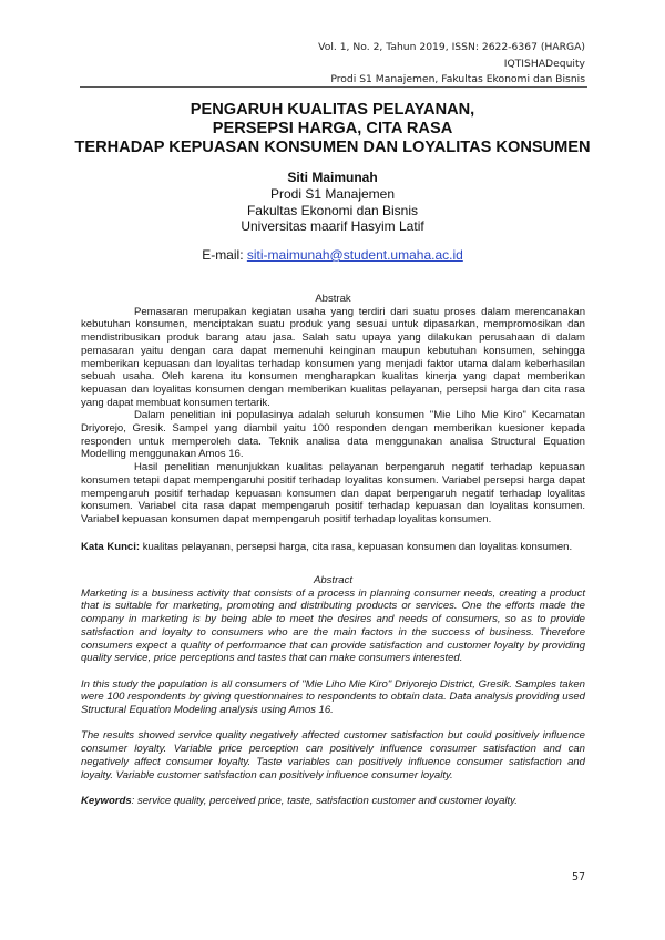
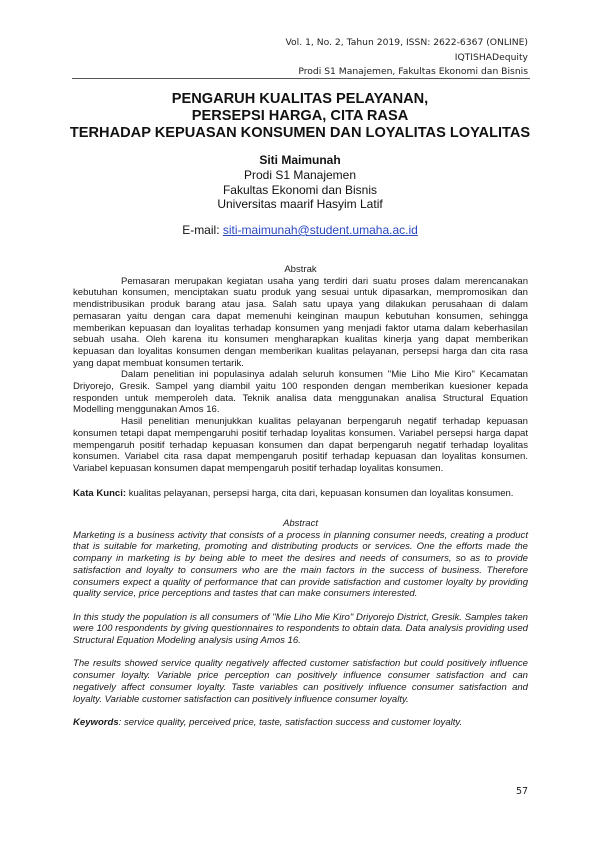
- Vol. 1, No. 2, Tahun 2019, ISSN: 2622-6367 (HARGA)
+ Vol. 1, No. 2, Tahun 2019, ISSN: 2622-6367 (ONLINE)
  IQTISHADequity
  Prodi S1 Manajemen, Fakultas Ekonomi dan Bisnis
  PENGARUH KUALITAS PELAYANAN,
  PERSEPSI HARGA, CITA RASA
- TERHADAP KEPUASAN KONSUMEN DAN LOYALITAS KONSUMEN
+ TERHADAP KEPUASAN KONSUMEN DAN LOYALITAS LOYALITAS
  Siti Maimunah
  Prodi S1 Manajemen
  Fakultas Ekonomi dan Bisnis
  Universitas maarif Hasyim Latif
  E-mail: siti-maimunah@student.umaha.ac.id
  Abstrak
  Pemasaran merupakan kegiatan usaha yang terdiri dari suatu proses dalam merencanakan kebutuhan konsumen, menciptakan suatu produk yang sesuai untuk dipasarkan, mempromosikan dan mendistribusikan produk barang atau jasa. Salah satu upaya yang dilakukan perusahaan di dalam pemasaran yaitu dengan cara dapat memenuhi keinginan maupun kebutuhan konsumen, sehingga memberikan kepuasan dan loyalitas terhadap konsumen yang menjadi faktor utama dalam keberhasilan sebuah usaha. Oleh karena itu konsumen mengharapkan kualitas kinerja yang dapat memberikan kepuasan dan loyalitas konsumen dengan memberikan kualitas pelayanan, persepsi harga dan cita rasa yang dapat membuat konsumen tertarik.
  Dalam penelitian ini populasinya adalah seluruh konsumen "Mie Liho Mie Kiro" Kecamatan Driyorejo, Gresik. Sampel yang diambil yaitu 100 responden dengan memberikan kuesioner kepada responden untuk memperoleh data. Teknik analisa data menggunakan analisa Structural Equation Modelling menggunakan Amos 16.
  Hasil penelitian menunjukkan kualitas pelayanan berpengaruh negatif terhadap kepuasan konsumen tetapi dapat mempengaruhi positif terhadap loyalitas konsumen. Variabel persepsi harga dapat mempengaruh positif terhadap kepuasan konsumen dan dapat berpengaruh negatif terhadap loyalitas konsumen. Variabel cita rasa dapat mempengaruh positif terhadap kepuasan dan loyalitas konsumen. Variabel kepuasan konsumen dapat mempengaruh positif terhadap loyalitas konsumen.
- Kata Kunci: kualitas pelayanan, persepsi harga, cita rasa, kepuasan konsumen dan loyalitas konsumen.
+ Kata Kunci: kualitas pelayanan, persepsi harga, cita dari, kepuasan konsumen dan loyalitas konsumen.
  Abstract
  Marketing is a business activity that consists of a process in planning consumer needs, creating a product that is suitable for marketing, promoting and distributing products or services. One the efforts made the company in marketing is by being able to meet the desires and needs of consumers, so as to provide satisfaction and loyalty to consumers who are the main factors in the success of business. Therefore consumers expect a quality of performance that can provide satisfaction and customer loyalty by providing quality service, price perceptions and tastes that can make consumers interested.
  In this study the population is all consumers of "Mie Liho Mie Kiro" Driyorejo District, Gresik. Samples taken were 100 respondents by giving questionnaires to respondents to obtain data. Data analysis providing used Structural Equation Modeling analysis using Amos 16.
  The results showed service quality negatively affected customer satisfaction but could positively influence consumer loyalty. Variable price perception can positively influence consumer satisfaction and can negatively affect consumer loyalty. Taste variables can positively influence consumer satisfaction and loyalty. Variable customer satisfaction can positively influence consumer loyalty.
- Keywords: service quality, perceived price, taste, satisfaction customer and customer loyalty.
+ Keywords: service quality, perceived price, taste, satisfaction success and customer loyalty.
  57
